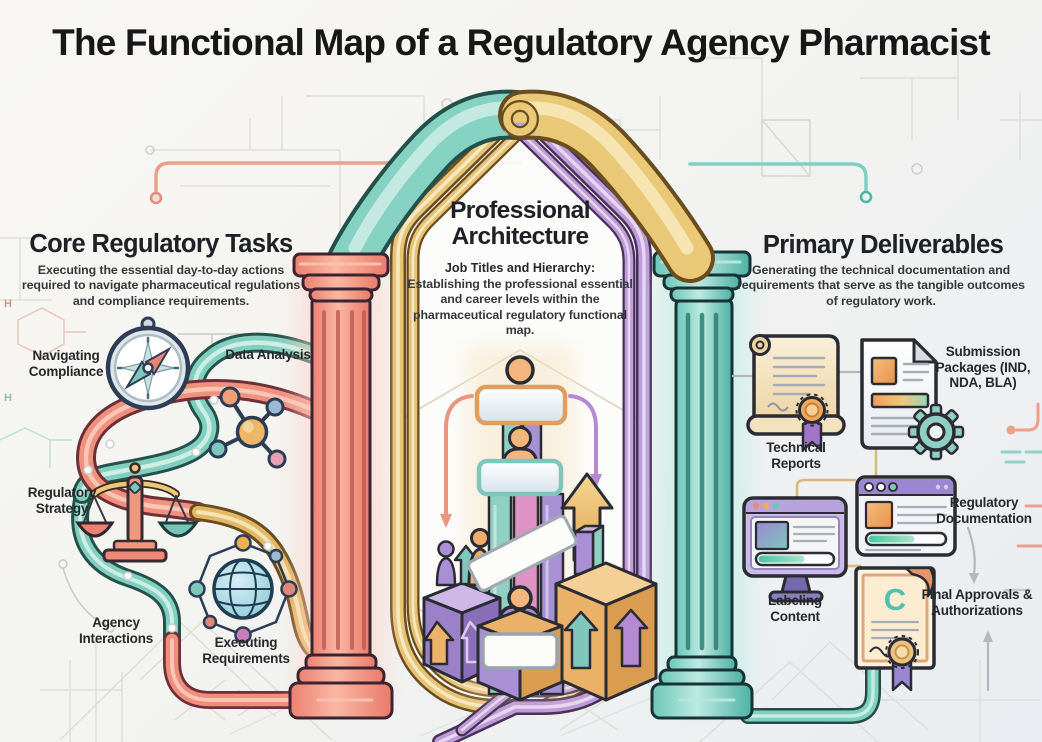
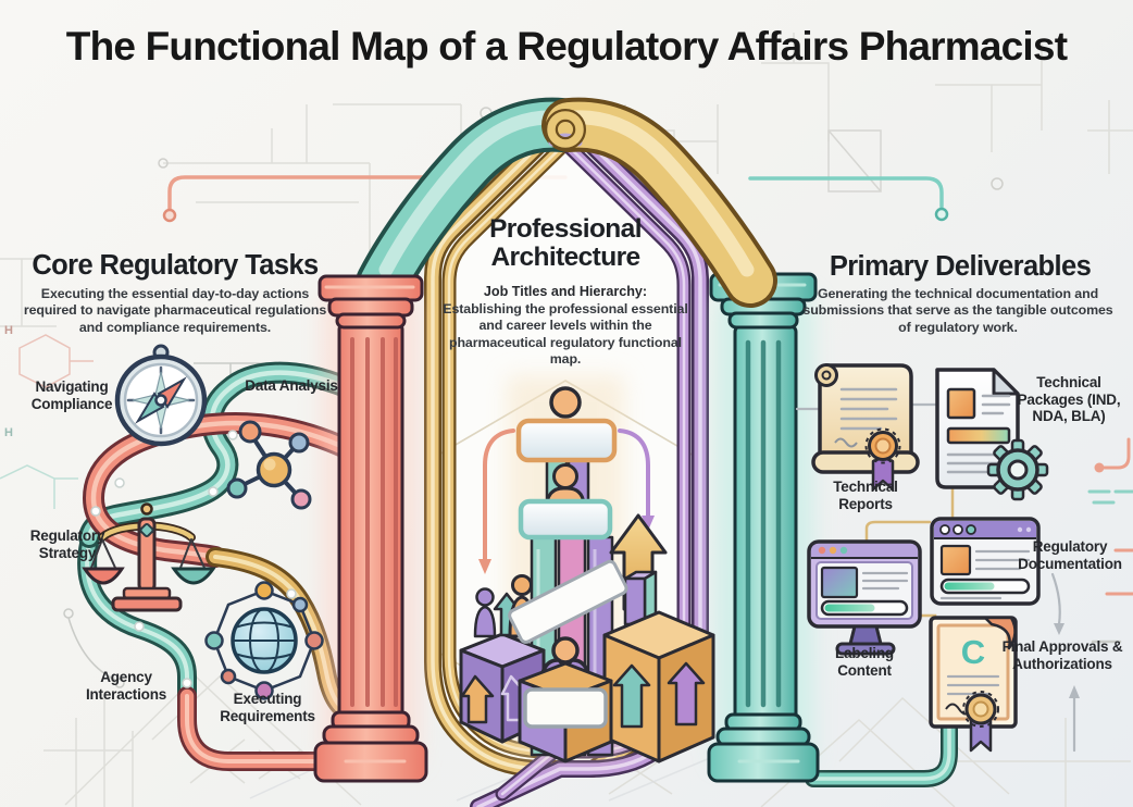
- The Functional Map of a Regulatory Agency Pharmacist
+ The Functional Map of a Regulatory Affairs Pharmacist
  Core Regulatory Tasks
  Executing the essential day-to-day actions required to navigate pharmaceutical regulations and compliance requirements.
  Professional Architecture
  Job Titles and Hierarchy:
  Establishing the professional essential and career levels within the pharmaceutical regulatory functional map.
  Primary Deliverables
- Generating the technical documentation and requirements that serve as the tangible outcomes of regulatory work.
+ Generating the technical documentation and submissions that serve as the tangible outcomes of regulatory work.
  Navigating Compliance
  Data Analysis
  Regulatory Strategy
  Agency Interactions
  Executing Requirements
  Technical Reports
- Submission Packages (IND, NDA, BLA)
+ Technical Packages (IND, NDA, BLA)
  Regulatory Documentation
  Labeling Content
  Final Approvals & Authorizations
  C
  H
  H
